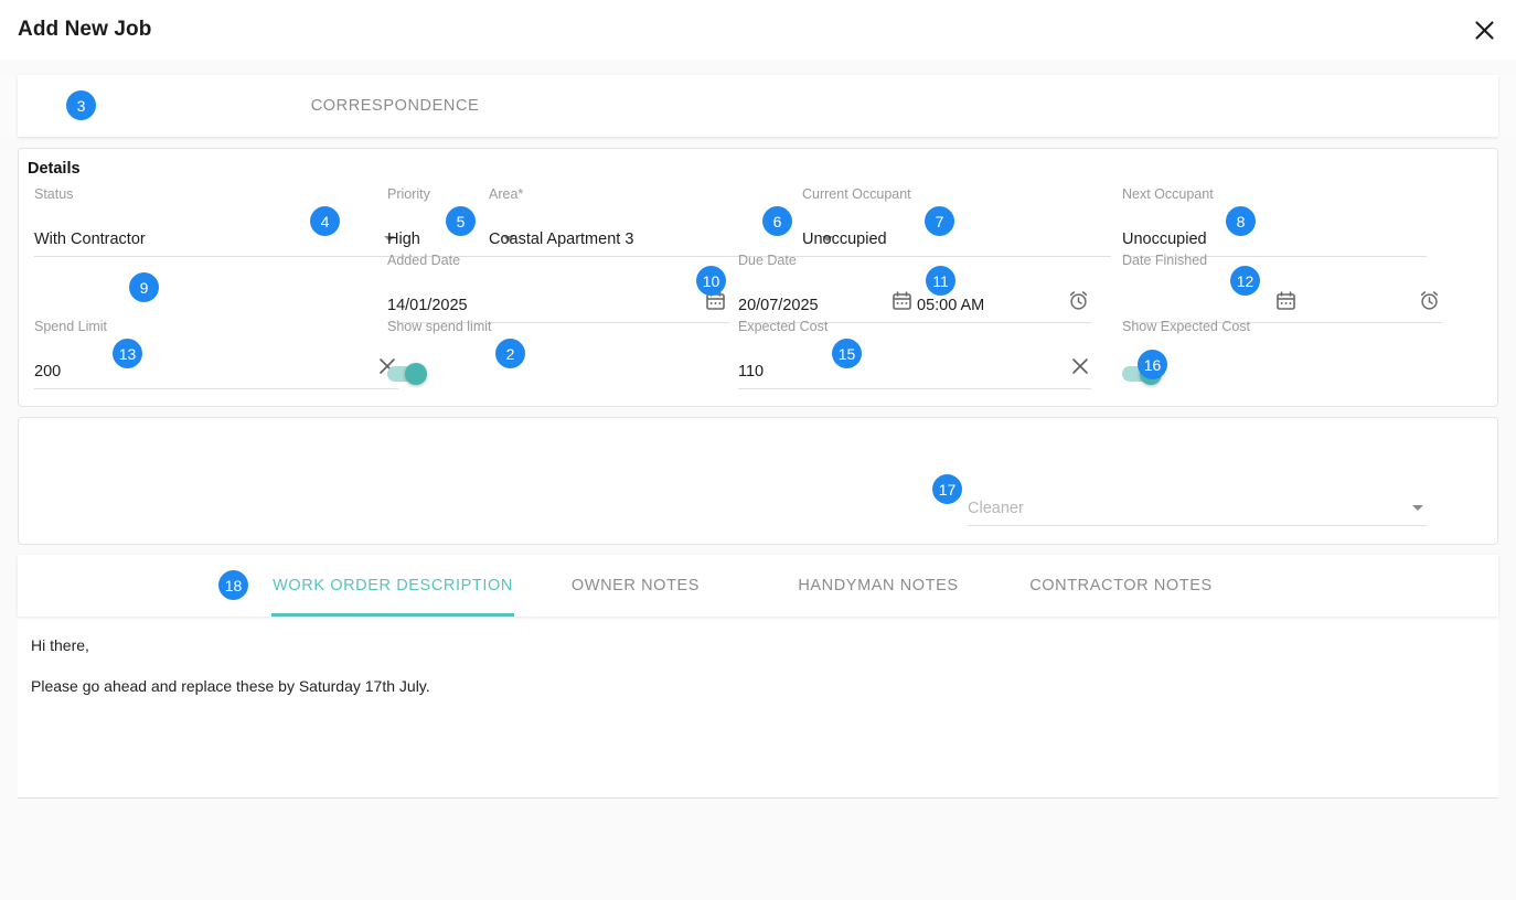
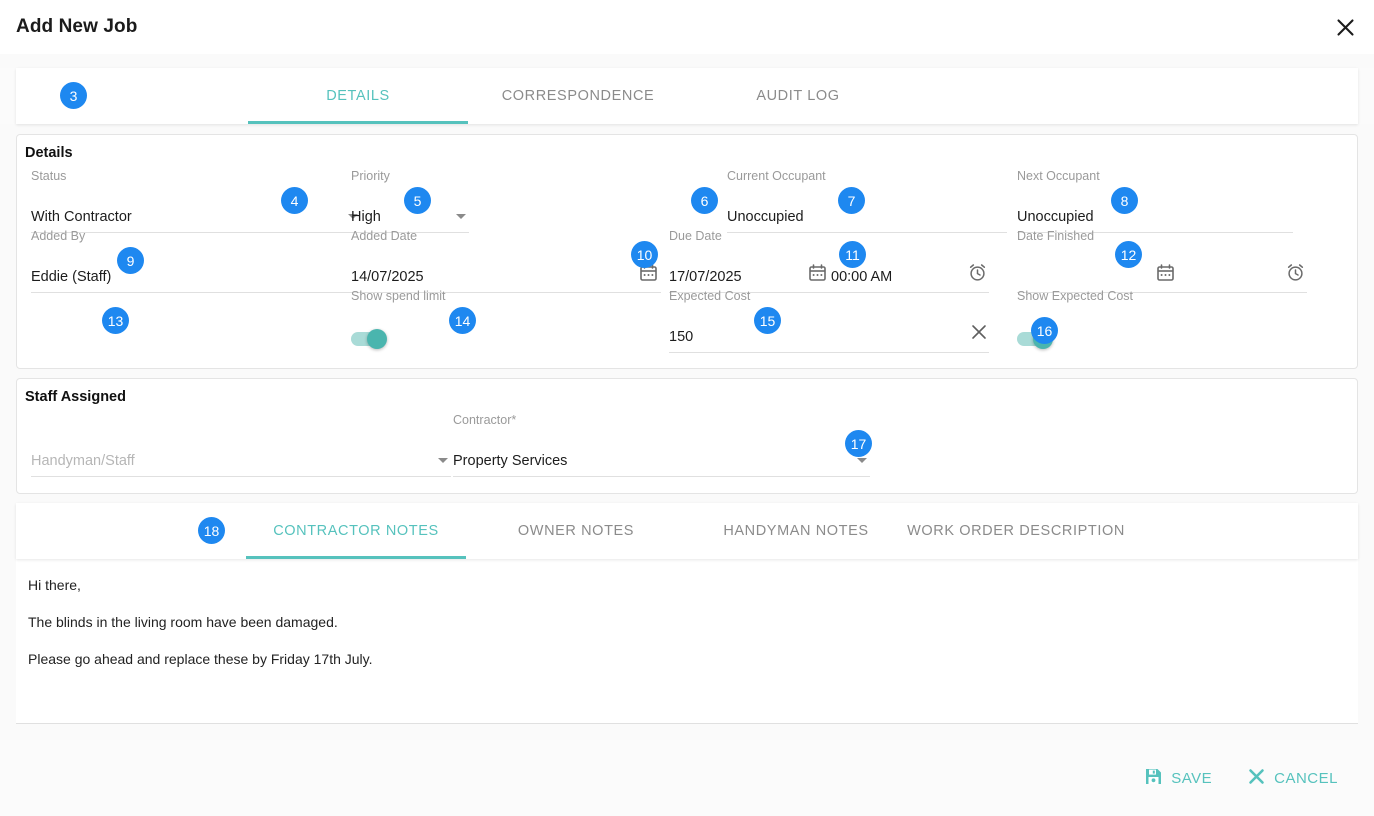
  Add New Job
  3
+ DETAILS
  CORRESPONDENCE
+ AUDIT LOG
  Details
  Status
  With Contractor
  4
  Priority
  High
  5
- Area*
- Coastal Apartment 3
  6
  Current Occupant
  Unoccupied
  7
  Next Occupant
  Unoccupied
  8
+ Added By
+ Eddie (Staff)
  9
  Added Date
- 14/01/2025
+ 14/07/2025
  10
  Due Date
- 20/07/2025
+ 17/07/2025
- 05:00 AM
+ 00:00 AM
  11
  Date Finished
  12
- Spend Limit
- 200
  13
  Show spend limit
- 2
+ 14
  Expected Cost
- 110
+ 150
  15
  Show Expected Cost
  16
+ Staff Assigned
+ Handyman/Staff
+ Contractor*
+ Property Services
  17
- Cleaner
  18
- WORK ORDER DESCRIPTION
+ CONTRACTOR NOTES
  OWNER NOTES
  HANDYMAN NOTES
- CONTRACTOR NOTES
+ WORK ORDER DESCRIPTION
  Hi there,
+ The blinds in the living room have been damaged.
- Please go ahead and replace these by Saturday 17th July.
+ Please go ahead and replace these by Friday 17th July.
+ SAVE
+ CANCEL
